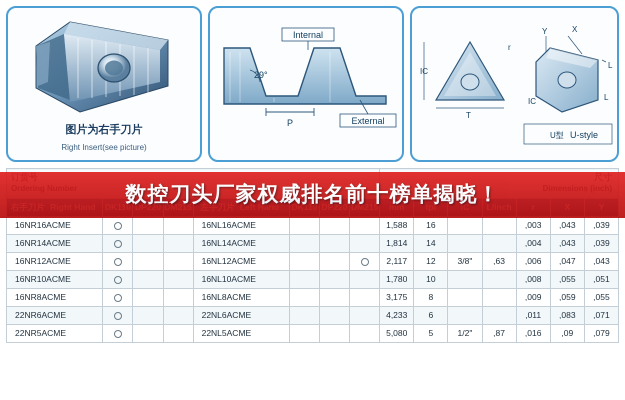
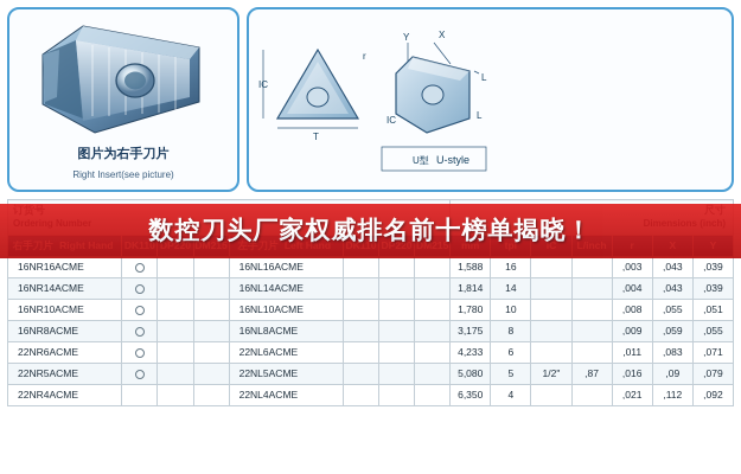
  图片为右手刀片
  Right Insert(see picture)
- Internal
- External
- 29°
- P
  IC
  T
  r
  Y
  X
  L
  L
  IC
  U型
  U-style
  16NR16ACME				16NL16ACME				1,588	16			,003	,043	,039
  16NR14ACME				16NL14ACME				1,814	14			,004	,043	,039
- 16NR12ACME				16NL12ACME				2,117	12	3/8"	,63	,006	,047	,043
  16NR10ACME				16NL10ACME				1,780	10			,008	,055	,051
  16NR8ACME				16NL8ACME				3,175	8			,009	,059	,055
  22NR6ACME				22NL6ACME				4,233	6			,011	,083	,071
  22NR5ACME				22NL5ACME				5,080	5	1/2"	,87	,016	,09	,079
+ 22NR4ACME				22NL4ACME				6,350	4			,021	,112	,092
  数控刀头厂家权威排名前十榜单揭晓！
